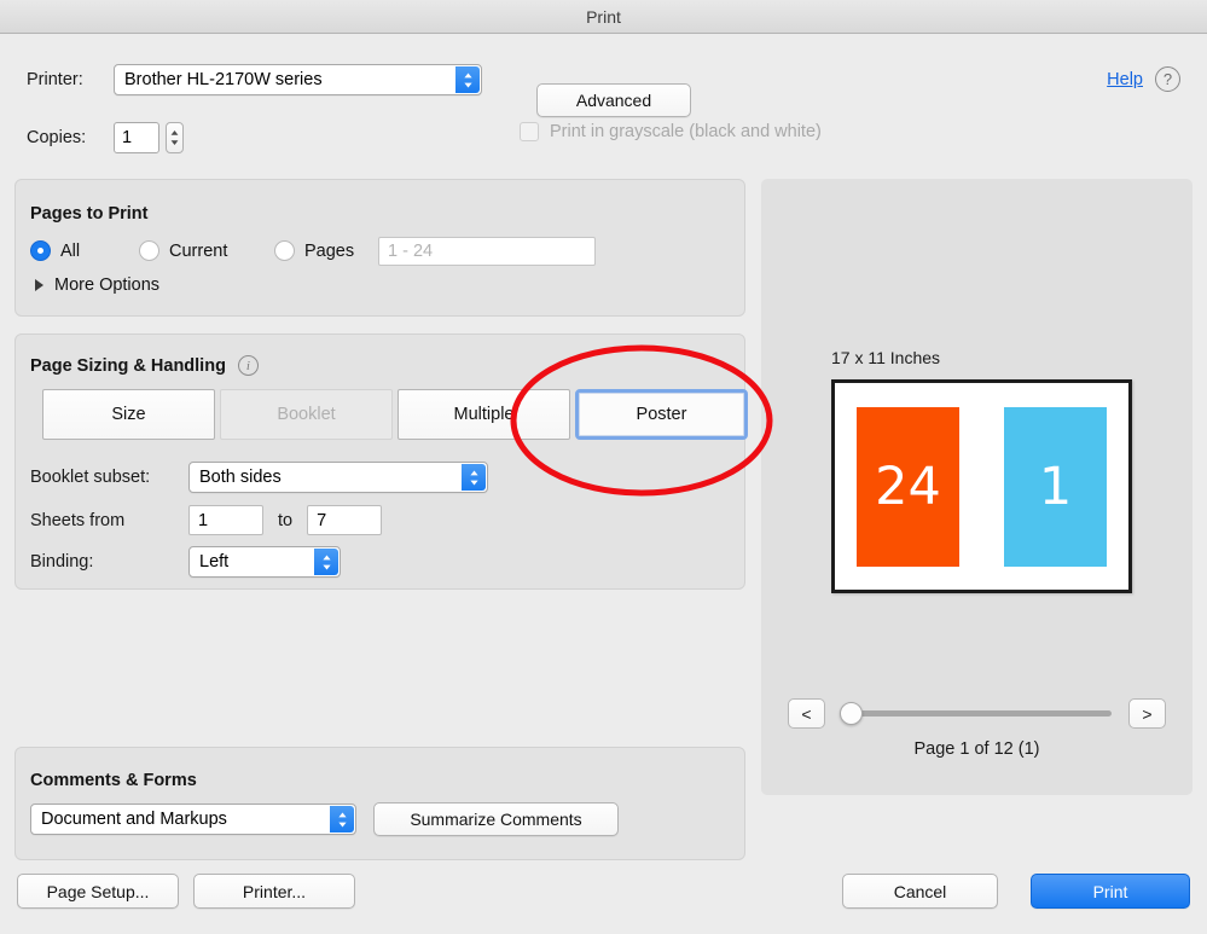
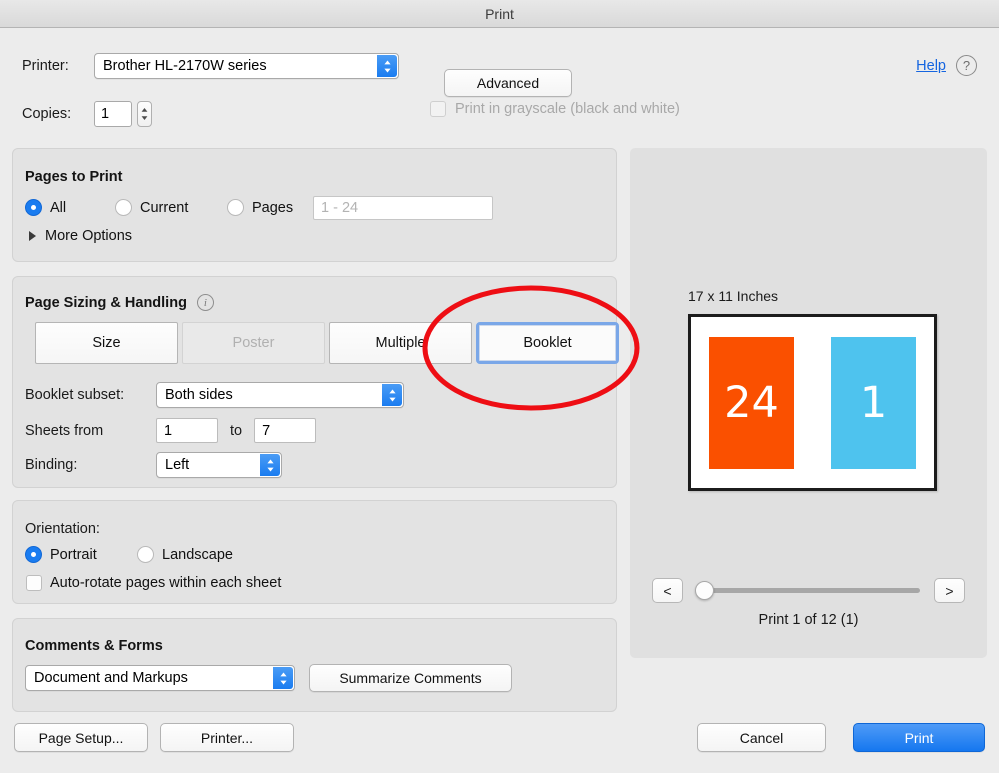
  Print
  Printer:
  Brother HL-2170W series
  Advanced
  Help
  ?
  Copies:
  1
  Print in grayscale (black and white)
  Pages to Print
  All
  Current
  Pages
  1 - 24
  More Options
  Page Sizing & Handling
  i
  Size
- Booklet
+ Poster
  Multiple
- Poster
+ Booklet
  Booklet subset:
  Both sides
  Sheets from
  1
  to
  7
  Binding:
  Left
+ Orientation:
+ Portrait
+ Landscape
+ Auto-rotate pages within each sheet
  Comments & Forms
  Document and Markups
  Summarize Comments
  17 x 11 Inches
  24
  1
  <
  >
- Page 1 of 12 (1)
+ Print 1 of 12 (1)
  Page Setup...
  Printer...
  Cancel
  Print
